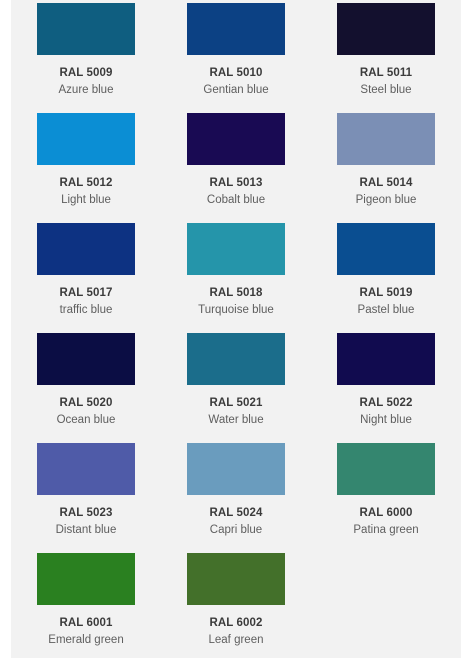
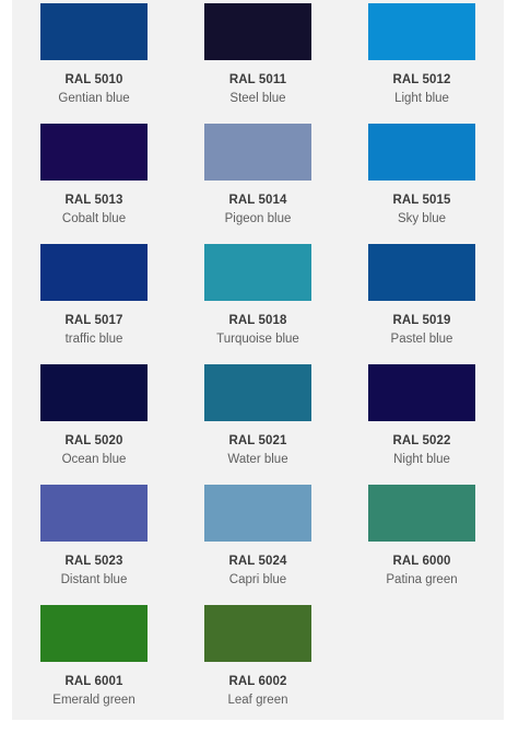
- RAL 5009
- Azure blue
  RAL 5010
  Gentian blue
  RAL 5011
  Steel blue
  RAL 5012
  Light blue
  RAL 5013
  Cobalt blue
  RAL 5014
  Pigeon blue
+ RAL 5015
+ Sky blue
  RAL 5017
  traffic blue
  RAL 5018
  Turquoise blue
  RAL 5019
  Pastel blue
  RAL 5020
  Ocean blue
  RAL 5021
  Water blue
  RAL 5022
  Night blue
  RAL 5023
  Distant blue
  RAL 5024
  Capri blue
  RAL 6000
  Patina green
  RAL 6001
  Emerald green
  RAL 6002
  Leaf green
